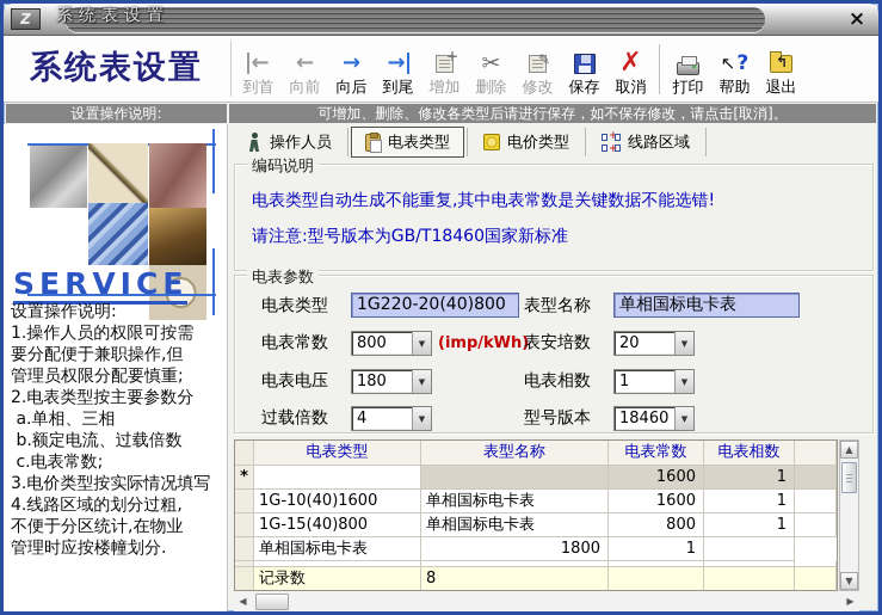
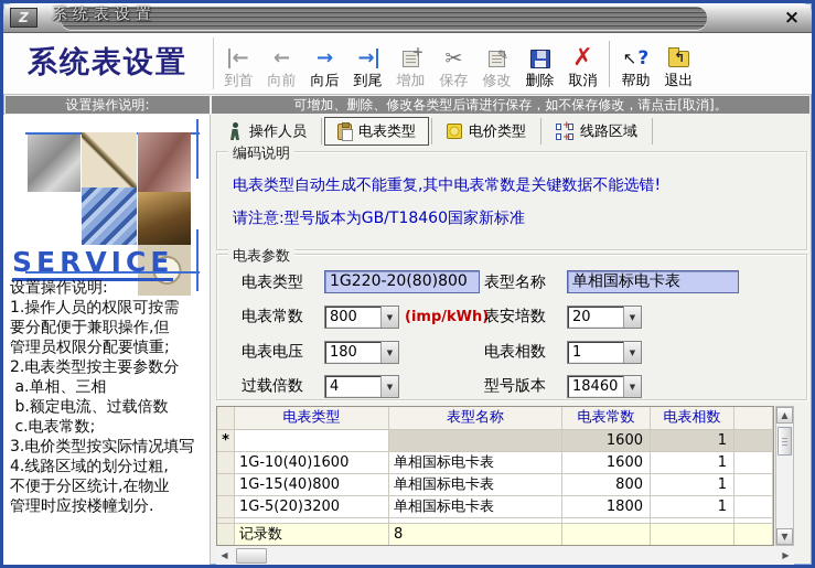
  Z
  系统表设置
  ×
  系统表设置
  到首
  向前
  向后
  到尾
  增加
- 删除
+ 保存
  修改
- 保存
+ 删除
  取消
- 打印
  帮助
  退出
  设置操作说明:
  可增加、删除、修改各类型后请进行保存，如不保存修改，请点击[取消]。
  SERVICE
  设置操作说明:
  1.操作人员的权限可按需
  要分配便于兼职操作,但
  管理员权限分配要慎重;
  2.电表类型按主要参数分
  a.单相、三相
  b.额定电流、过载倍数
  c.电表常数;
  3.电价类型按实际情况填写
  4.线路区域的划分过粗,
  不便于分区统计,在物业
  管理时应按楼幢划分.
  操作人员
  电表类型
  电价类型
  线路区域
  编码说明
  电表类型自动生成不能重复,其中电表常数是关键数据不能选错!
  请注意:型号版本为GB/T18460国家新标准
  电表参数
  电表类型
- 1G220-20(40)800
+ 1G220-20(80)800
  表型名称
  单相国标电卡表
  电表常数
  800
  (imp/kWh)
  表安培数
  20
  电表电压
  180
  电表相数
  1
  过载倍数
  4
  型号版本
  18460
  电表类型
  表型名称
  电表常数
  电表相数
  *
  1600
  1
  1G-10(40)1600
  单相国标电卡表
  1600
  1
  1G-15(40)800
  单相国标电卡表
  800
  1
+ 1G-5(20)3200
  单相国标电卡表
  1800
  1
  记录数
  8
